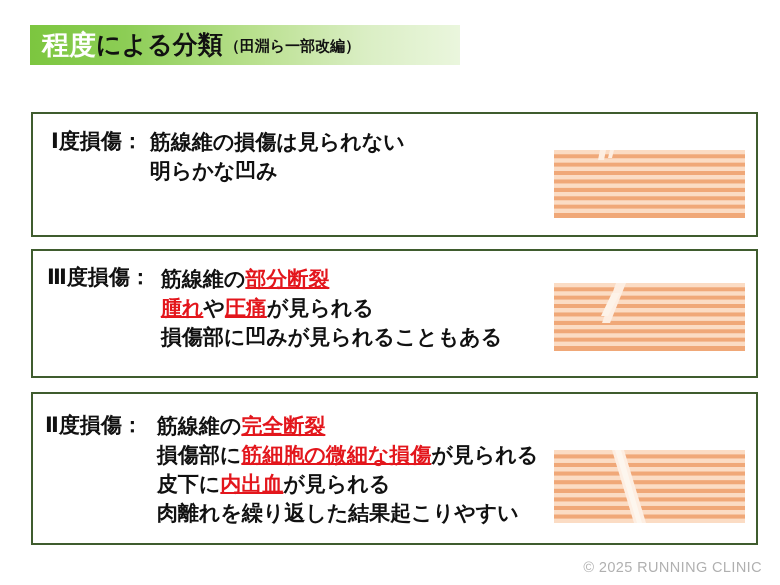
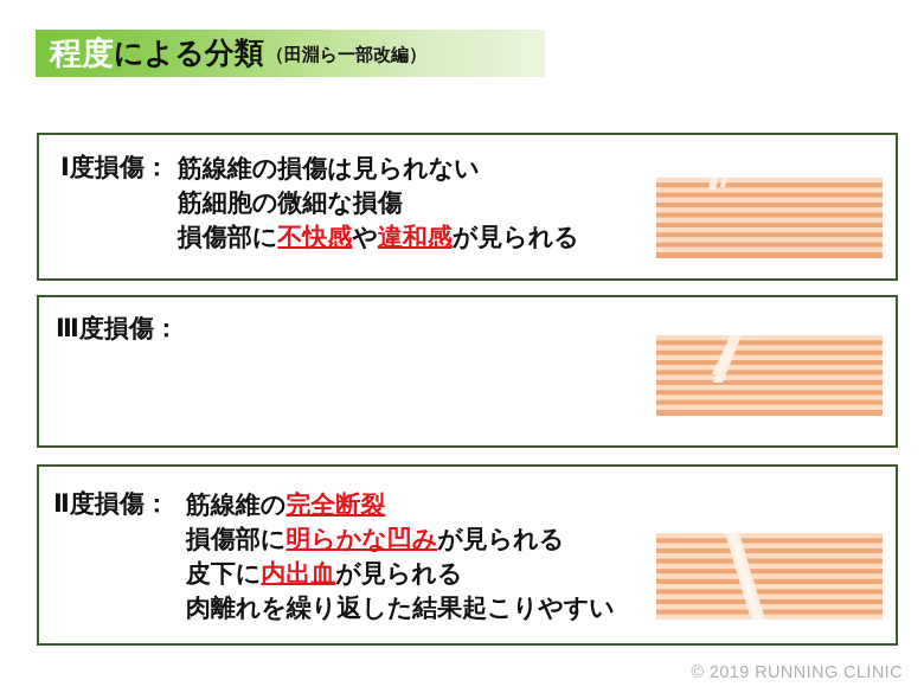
  程度
  による分類
  （田淵ら一部改編）
  Ⅰ度損傷：
  筋線維の損傷は見られない
- 明らかな凹み
+ 筋細胞の微細な損傷
+ 損傷部に不快感や違和感が見られる
  Ⅲ度損傷：
- 筋線維の部分断裂
- 腫れや圧痛が見られる
- 損傷部に凹みが見られることもある
  Ⅱ度損傷：
  筋線維の完全断裂
- 損傷部に筋細胞の微細な損傷が見られる
+ 損傷部に明らかな凹みが見られる
  皮下に内出血が見られる
  肉離れを繰り返した結果起こりやすい
- © 2025 RUNNING CLINIC
+ © 2019 RUNNING CLINIC
